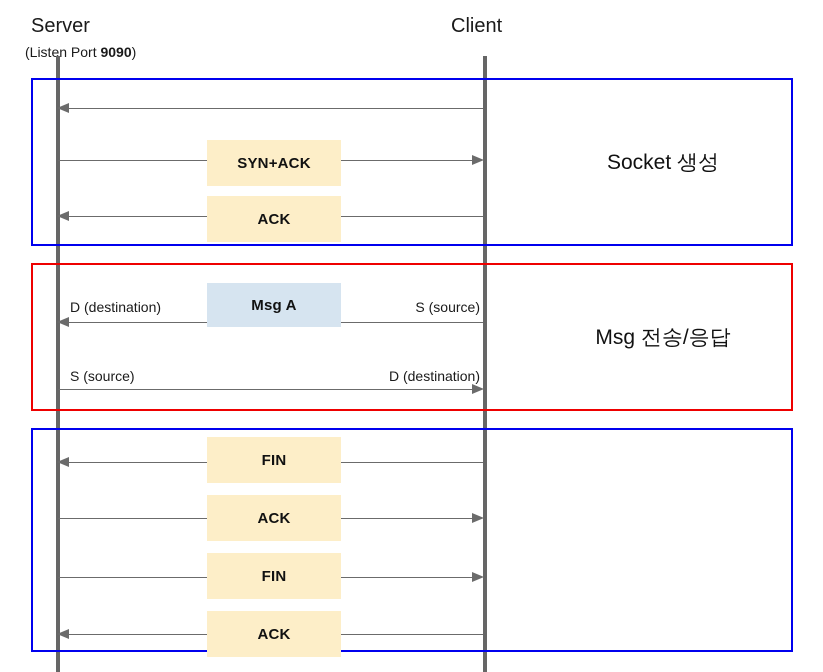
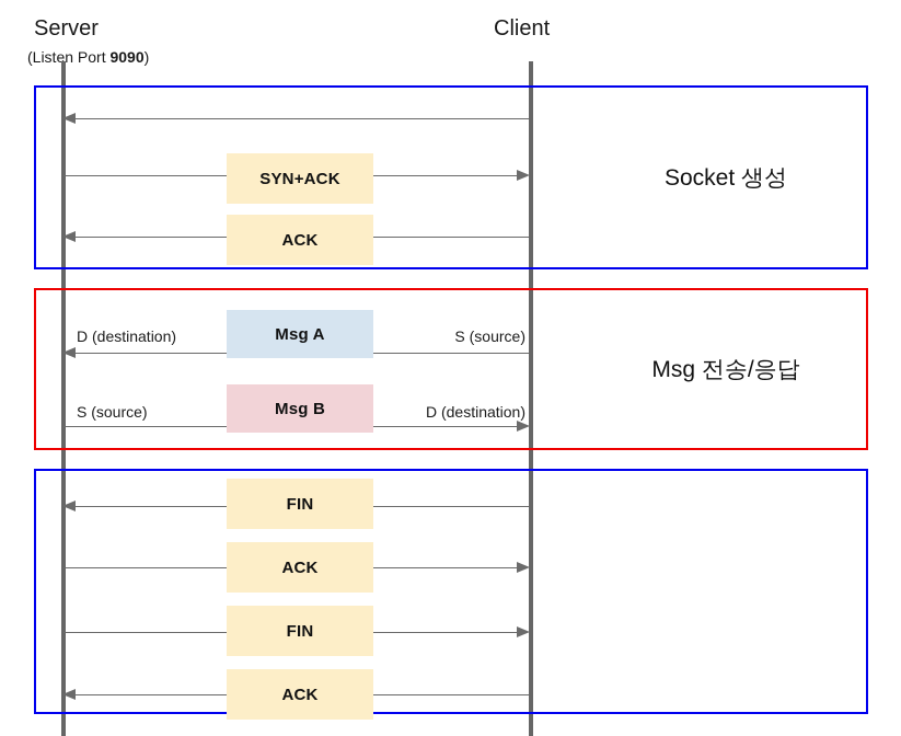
  Server
  (Listen Port 9090)
  Client
  Socket 생성
  SYN+ACK
  ACK
  Msg 전송/응답
  Msg A
  D (destination)
  S (source)
+ Msg B
  S (source)
  D (destination)
  FIN
  ACK
  FIN
  ACK
